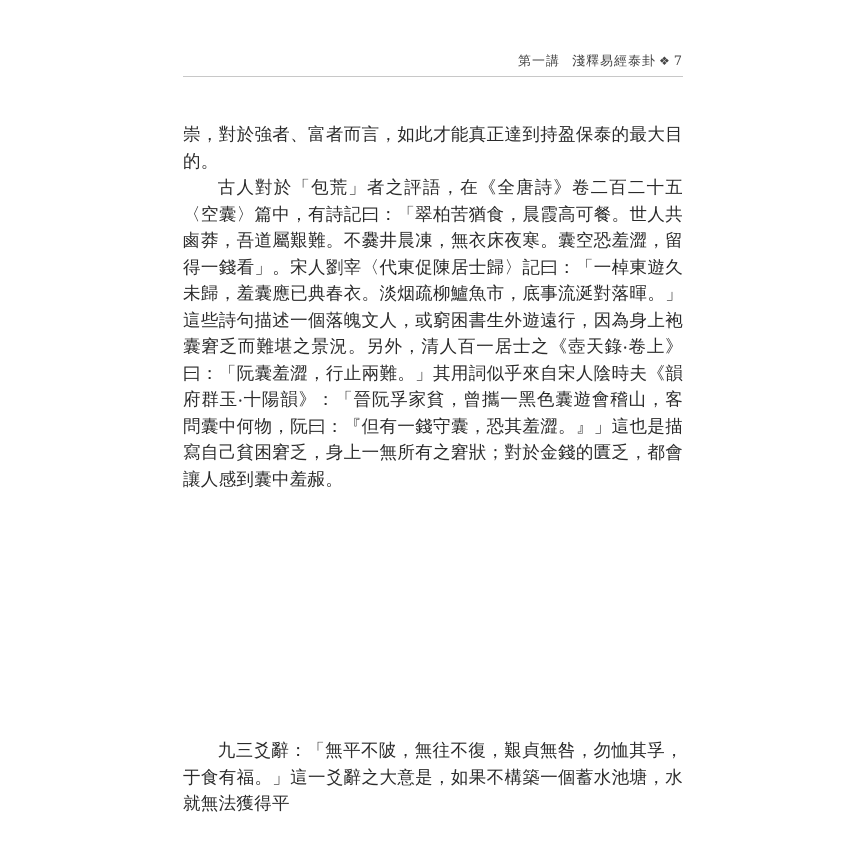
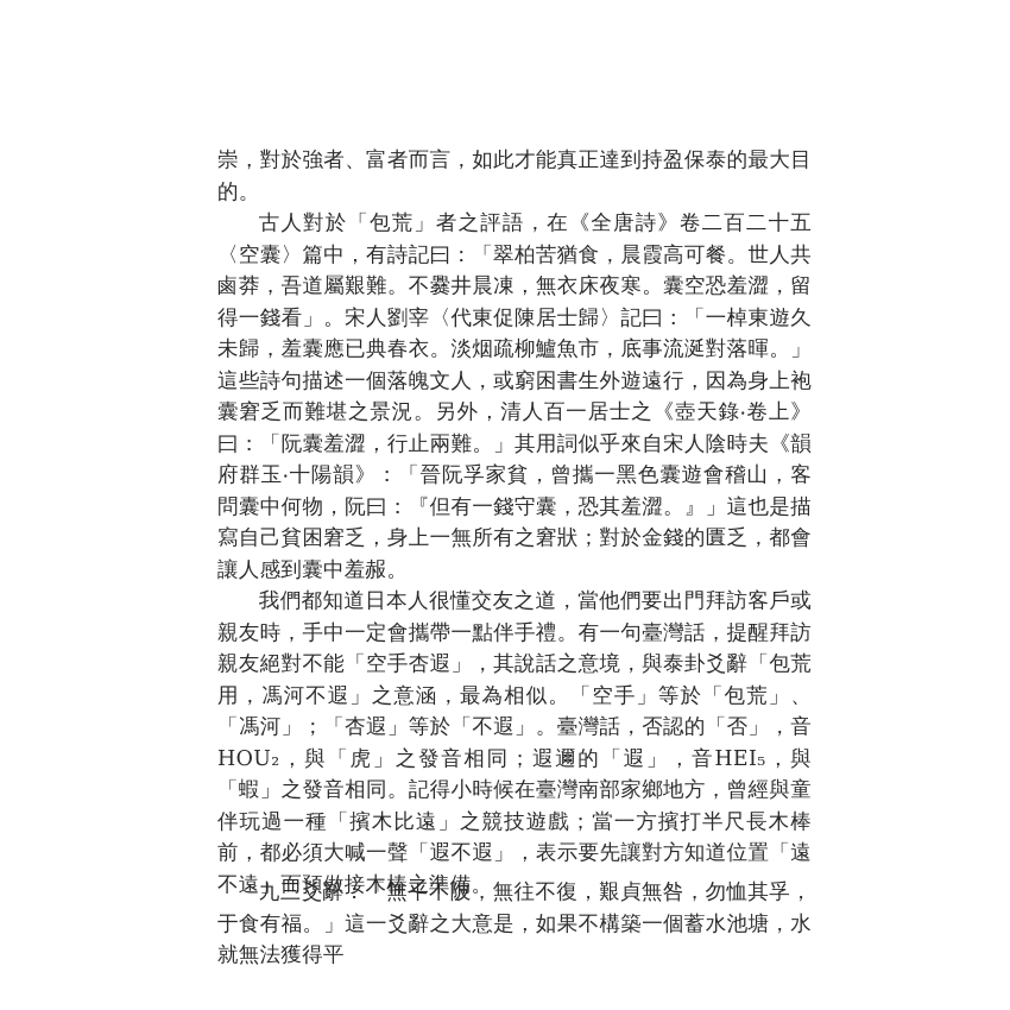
- 第一講 淺釋易經泰卦 ❖ 7
  崇，對於強者、富者而言，如此才能真正達到持盈保泰的最大目的。
  古人對於「包荒」者之評語，在《全唐詩》卷二百二十五〈空囊〉篇中，有詩記曰：「翠柏苦猶食，晨霞高可餐。世人共鹵莽，吾道屬艱難。不爨井晨凍，無衣床夜寒。囊空恐羞澀，留得一錢看」。宋人劉宰〈代東促陳居士歸〉記曰：「一棹東遊久未歸，羞囊應已典春衣。淡烟疏柳鱸魚市，底事流涎對落暉。」這些詩句描述一個落魄文人，或窮困書生外遊遠行，因為身上袍囊窘乏而難堪之景況。另外，清人百一居士之《壺天錄‧卷上》曰：「阮囊羞澀，行止兩難。」其用詞似乎來自宋人陰時夫《韻府群玉‧十陽韻》：「晉阮孚家貧，曾攜一黑色囊遊會稽山，客問囊中何物，阮曰：『但有一錢守囊，恐其羞澀。』」這也是描寫自己貧困窘乏，身上一無所有之窘狀；對於金錢的匱乏，都會讓人感到囊中羞赧。
+ 我們都知道日本人很懂交友之道，當他們要出門拜訪客戶或親友時，手中一定會攜帶一點伴手禮。有一句臺灣話，提醒拜訪親友絕對不能「空手杏遐」，其說話之意境，與泰卦爻辭「包荒用，馮河不遐」之意涵，最為相似。「空手」等於「包荒」、「馮河」；「杏遐」等於「不遐」。臺灣話，否認的「否」，音HOU₂，與「虎」之發音相同；遐邇的「遐」，音HEI₅，與「蝦」之發音相同。記得小時候在臺灣南部家鄉地方，曾經與童伴玩過一種「擯木比遠」之競技遊戲；當一方擯打半尺長木棒前，都必須大喊一聲「遐不遐」，表示要先讓對方知道位置「遠不遠」而預做接木棒之準備。
  九三爻辭：「無平不陂，無往不復，艱貞無咎，勿恤其孚，于食有福。」這一爻辭之大意是，如果不構築一個蓄水池塘，水就無法獲得平
